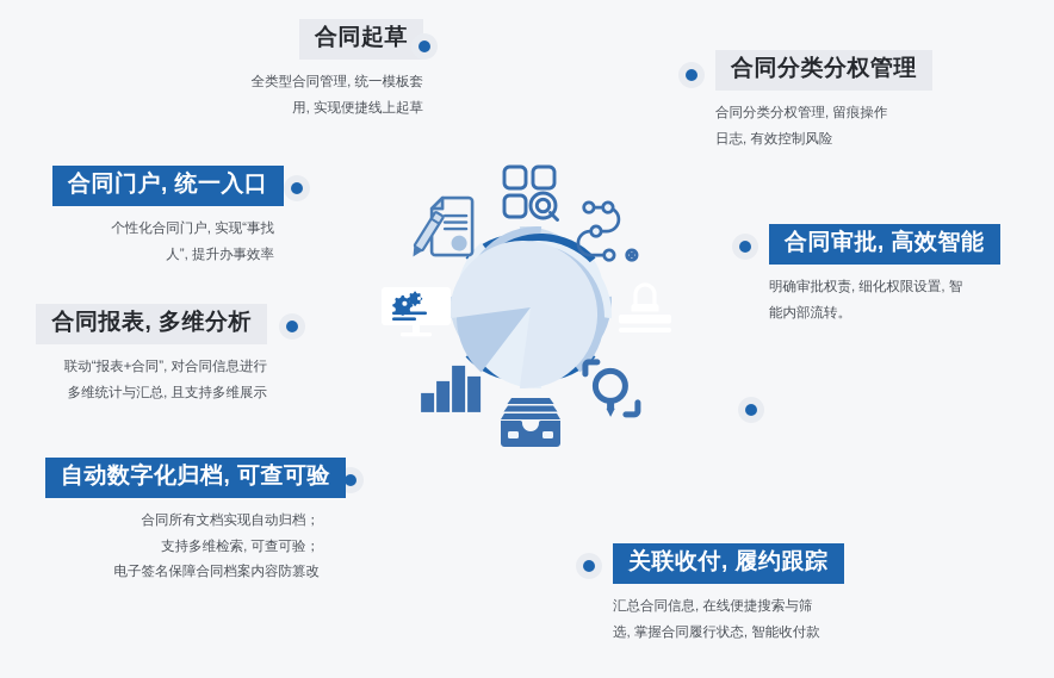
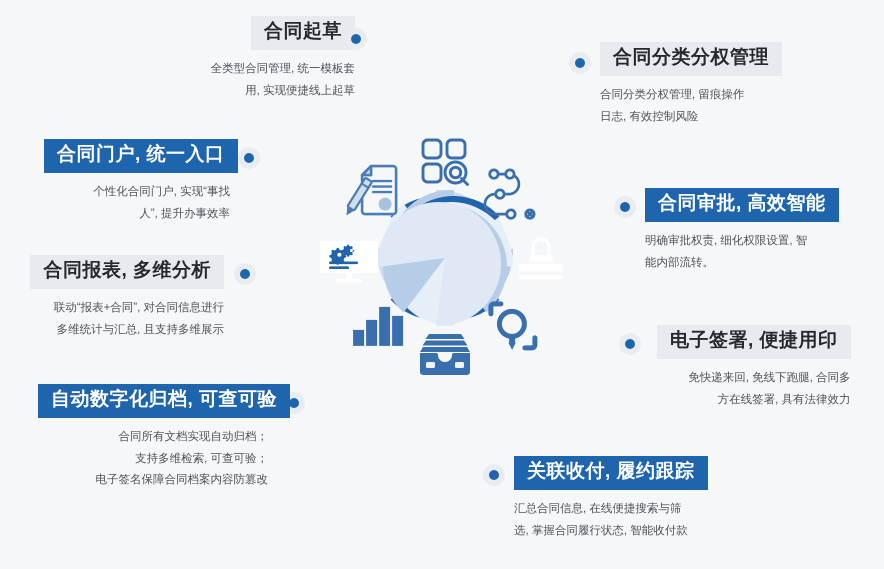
  合同起草
  全类型合同管理, 统一模板套
  用, 实现便捷线上起草
  合同分类分权管理
  合同分类分权管理, 留痕操作
  日志, 有效控制风险
  合同审批, 高效智能
  明确审批权责, 细化权限设置, 智
  能内部流转。
+ 电子签署, 便捷用印
+ 免快递来回, 免线下跑腿, 合同多
+ 方在线签署, 具有法律效力
  关联收付, 履约跟踪
  汇总合同信息, 在线便捷搜索与筛
  选, 掌握合同履行状态, 智能收付款
  自动数字化归档, 可查可验
  合同所有文档实现自动归档；
  支持多维检索, 可查可验；
  电子签名保障合同档案内容防篡改
  合同报表, 多维分析
  联动“报表+合同”, 对合同信息进行
  多维统计与汇总, 且支持多维展示
  合同门户, 统一入口
  个性化合同门户, 实现“事找
  人”, 提升办事效率
